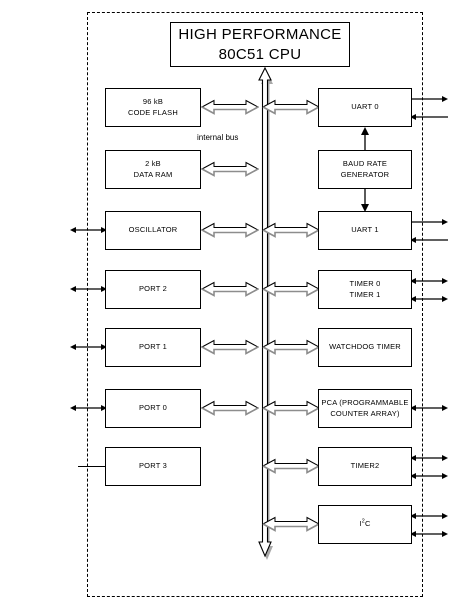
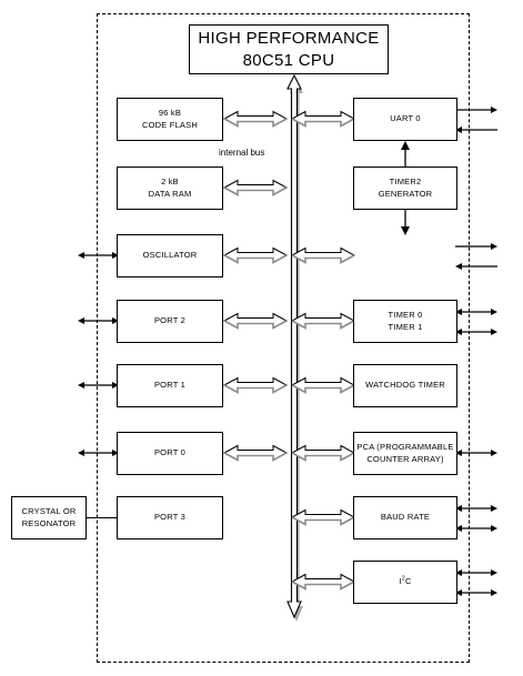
  HIGH PERFORMANCE
  80C51 CPU
  internal bus
  96 kB
  CODE FLASH
  2 kB
  DATA RAM
  OSCILLATOR
  PORT 2
  PORT 1
  PORT 0
  PORT 3
+ CRYSTAL OR
+ RESONATOR
  UART 0
- BAUD RATE
+ TIMER2
  GENERATOR
- UART 1
  TIMER 0
  TIMER 1
  WATCHDOG TIMER
  PCA (PROGRAMMABLE
  COUNTER ARRAY)
- TIMER2
+ BAUD RATE
